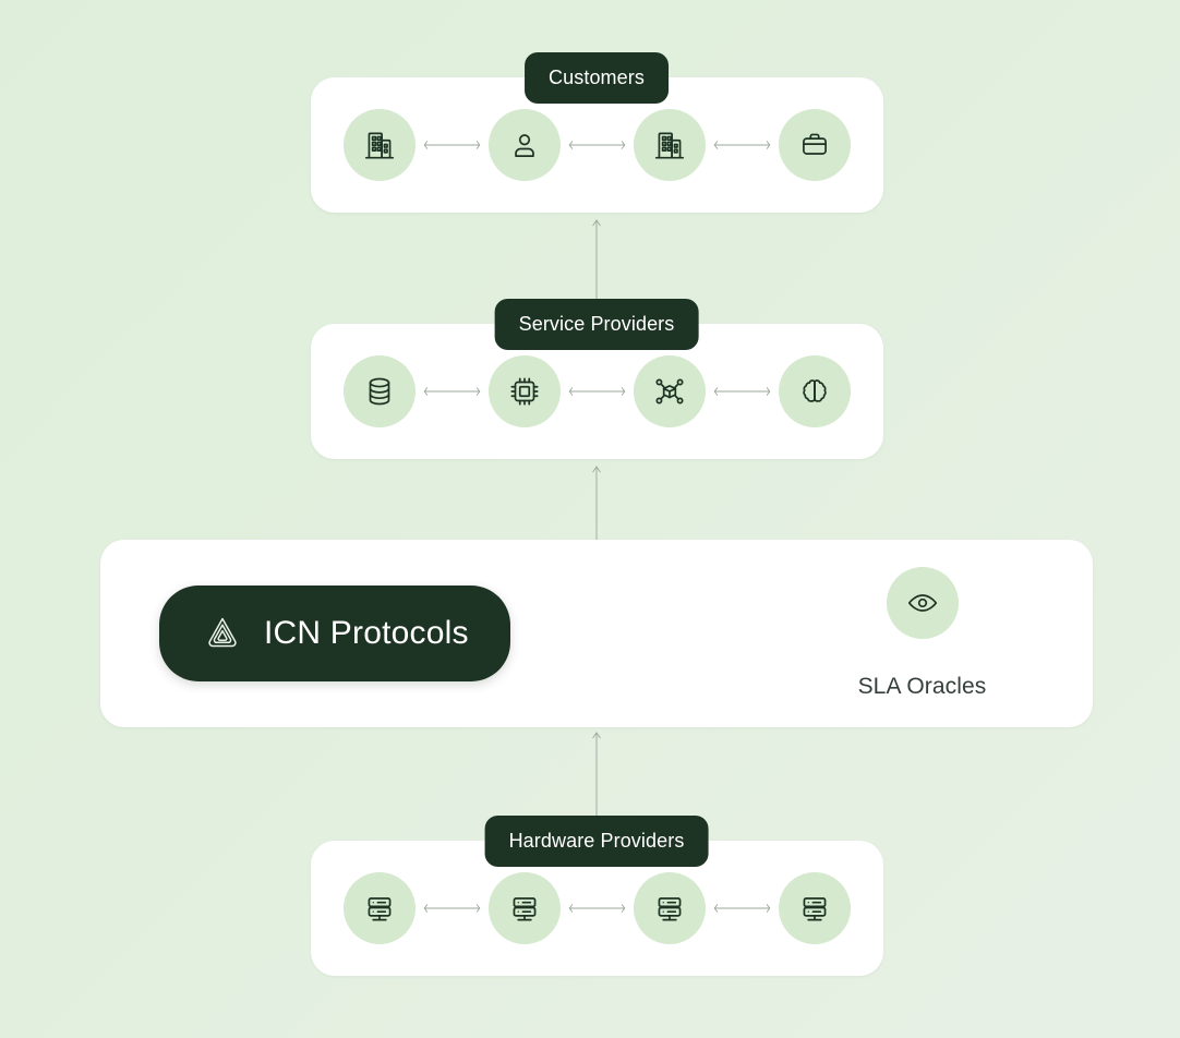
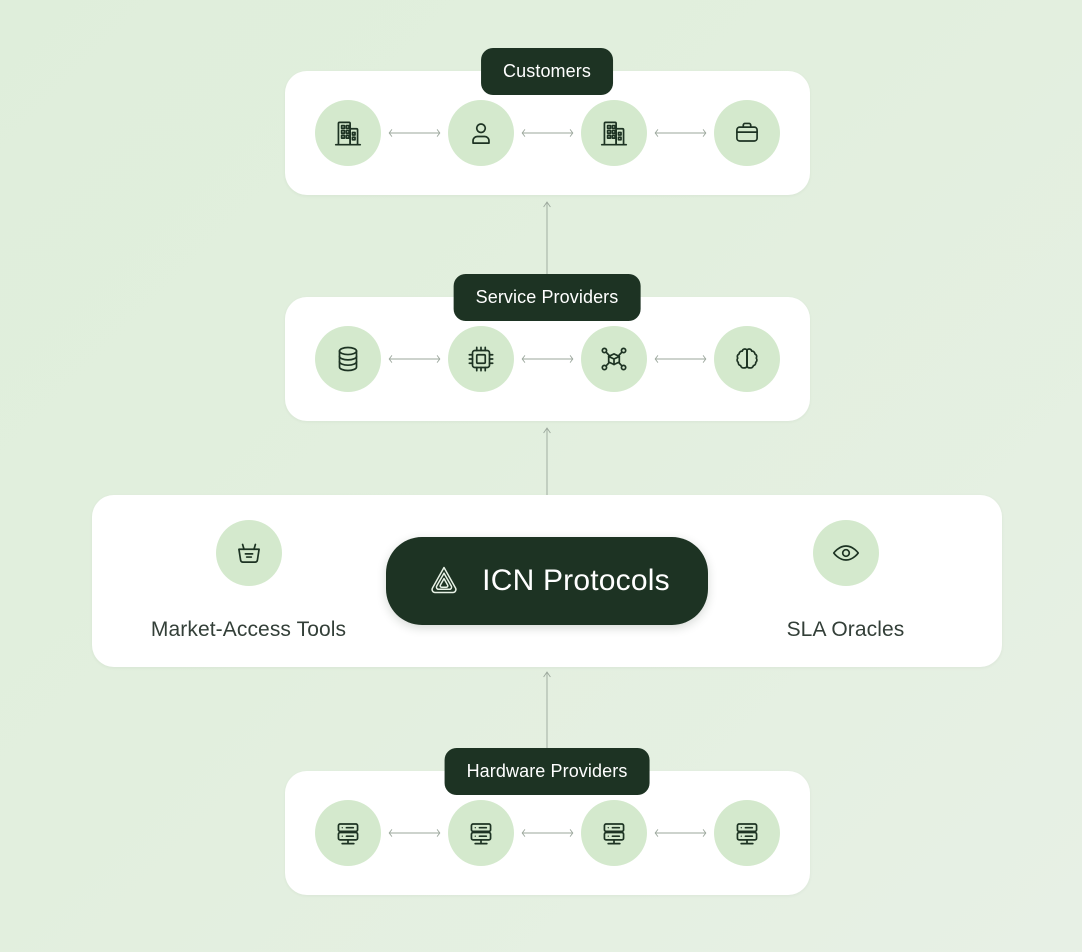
  Customers
  Service Providers
+ Market-Access Tools
  ICN Protocols
  SLA Oracles
  Hardware Providers
